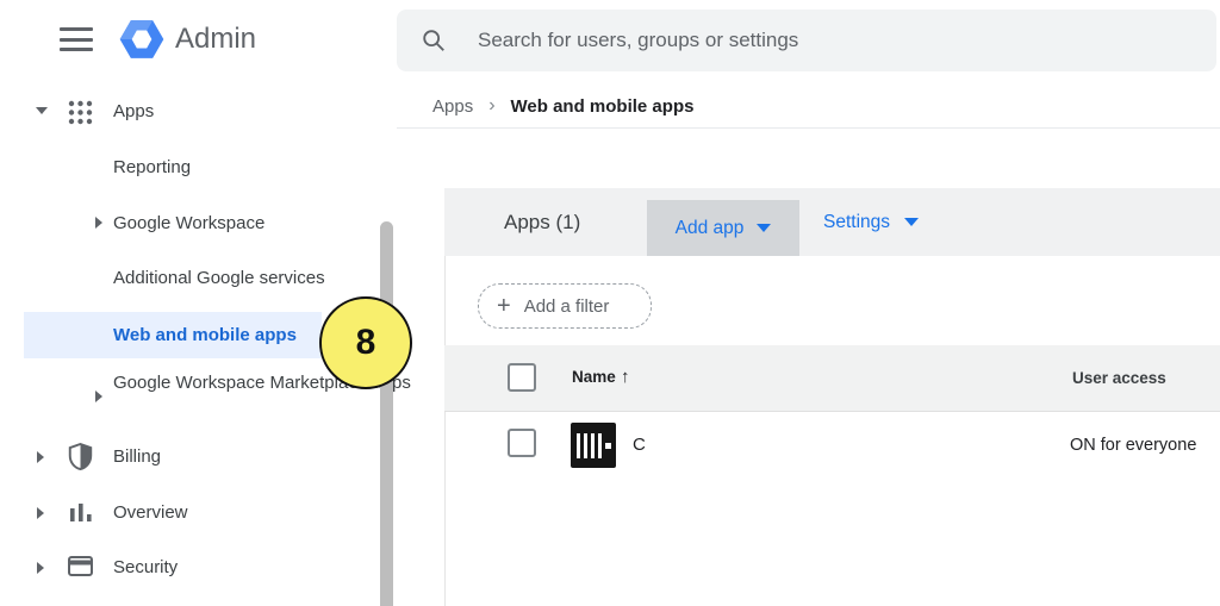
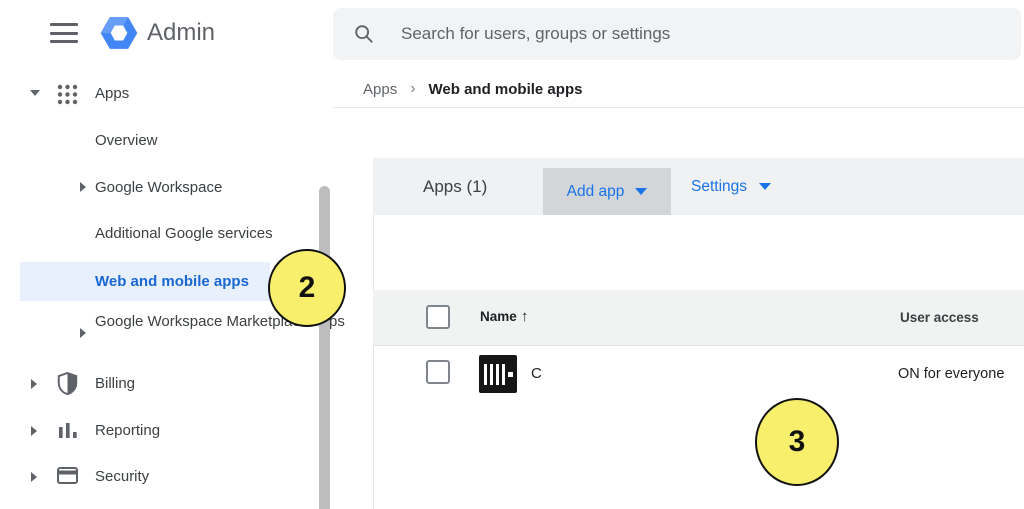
  Admin
  Search for users, groups or settings
  Apps
  ›
  Web and mobile apps
  Apps
- Reporting
+ Overview
  Google Workspace
  Additional Google services
  Web and mobile apps
  Google Workspace Marketplps
  Billing
- Overview
+ Reporting
  Security
  Apps (1)
  Add app
  Settings
- +
- Add a filter
  Name
  ↑
  User access
  C
  ON for everyone
- 8
+ 2
+ 3
